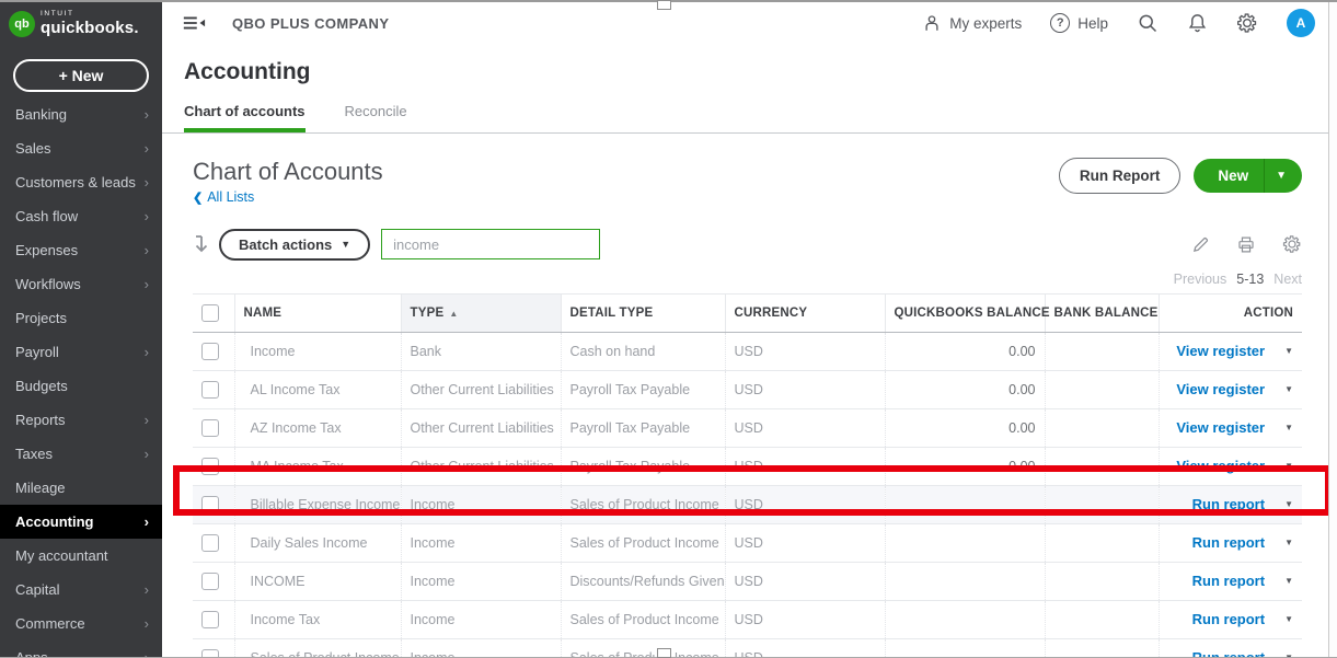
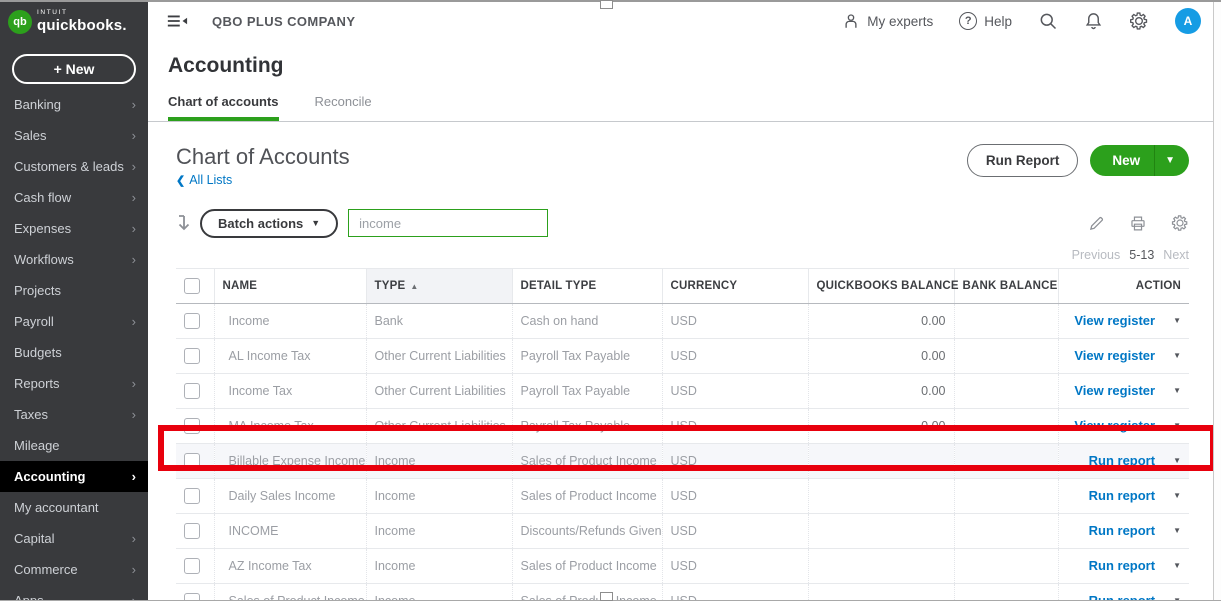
  qb
  quickbooks.
  + New
  Banking
  ›
  Sales
  ›
  Customers & leads
  ›
  Cash flow
  ›
  Expenses
  ›
  Workflows
  ›
  Projects
  Payroll
  ›
  Budgets
  Reports
  ›
  Taxes
  ›
  Mileage
  Accounting
  ›
  My accountant
  Capital
  ›
  Commerce
  ›
  QBO PLUS COMPANY
  My experts
  ?
  Help
  A
  Accounting
  Chart of accounts
  Reconcile
  Chart of Accounts
  ❮
  All Lists
  Run Report
  New
  ▼
  Batch actions
  ▼
  income
  Previous
  5-13
  Next
  	NAME	TYPE ▲	DETAIL TYPE	CURRENCY	QUICKBOOKS BALANCE	BANK BALANCE	ACTION
  	Income	Bank	Cash on hand	USD	0.00		View register ▼
  	AL Income Tax	Other Current Liabilities	Payroll Tax Payable	USD	0.00		View register ▼
- 	AZ Income Tax	Other Current Liabilities	Payroll Tax Payable	USD	0.00		View register ▼
+ 	Income Tax	Other Current Liabilities	Payroll Tax Payable	USD	0.00		View register ▼
  	MA Income Tax	Other Current Liabilities	Payroll Tax Payable	USD	0.00		View register ▼
  	Billable Expense Income	Income	Sales of Product Income	USD			Run report ▼
  	Daily Sales Income	Income	Sales of Product Income	USD			Run report ▼
  	INCOME	Income	Discounts/Refunds Given	USD			Run report ▼
- 	Income Tax	Income	Sales of Product Income	USD			Run report ▼
+ 	AZ Income Tax	Income	Sales of Product Income	USD			Run report ▼
